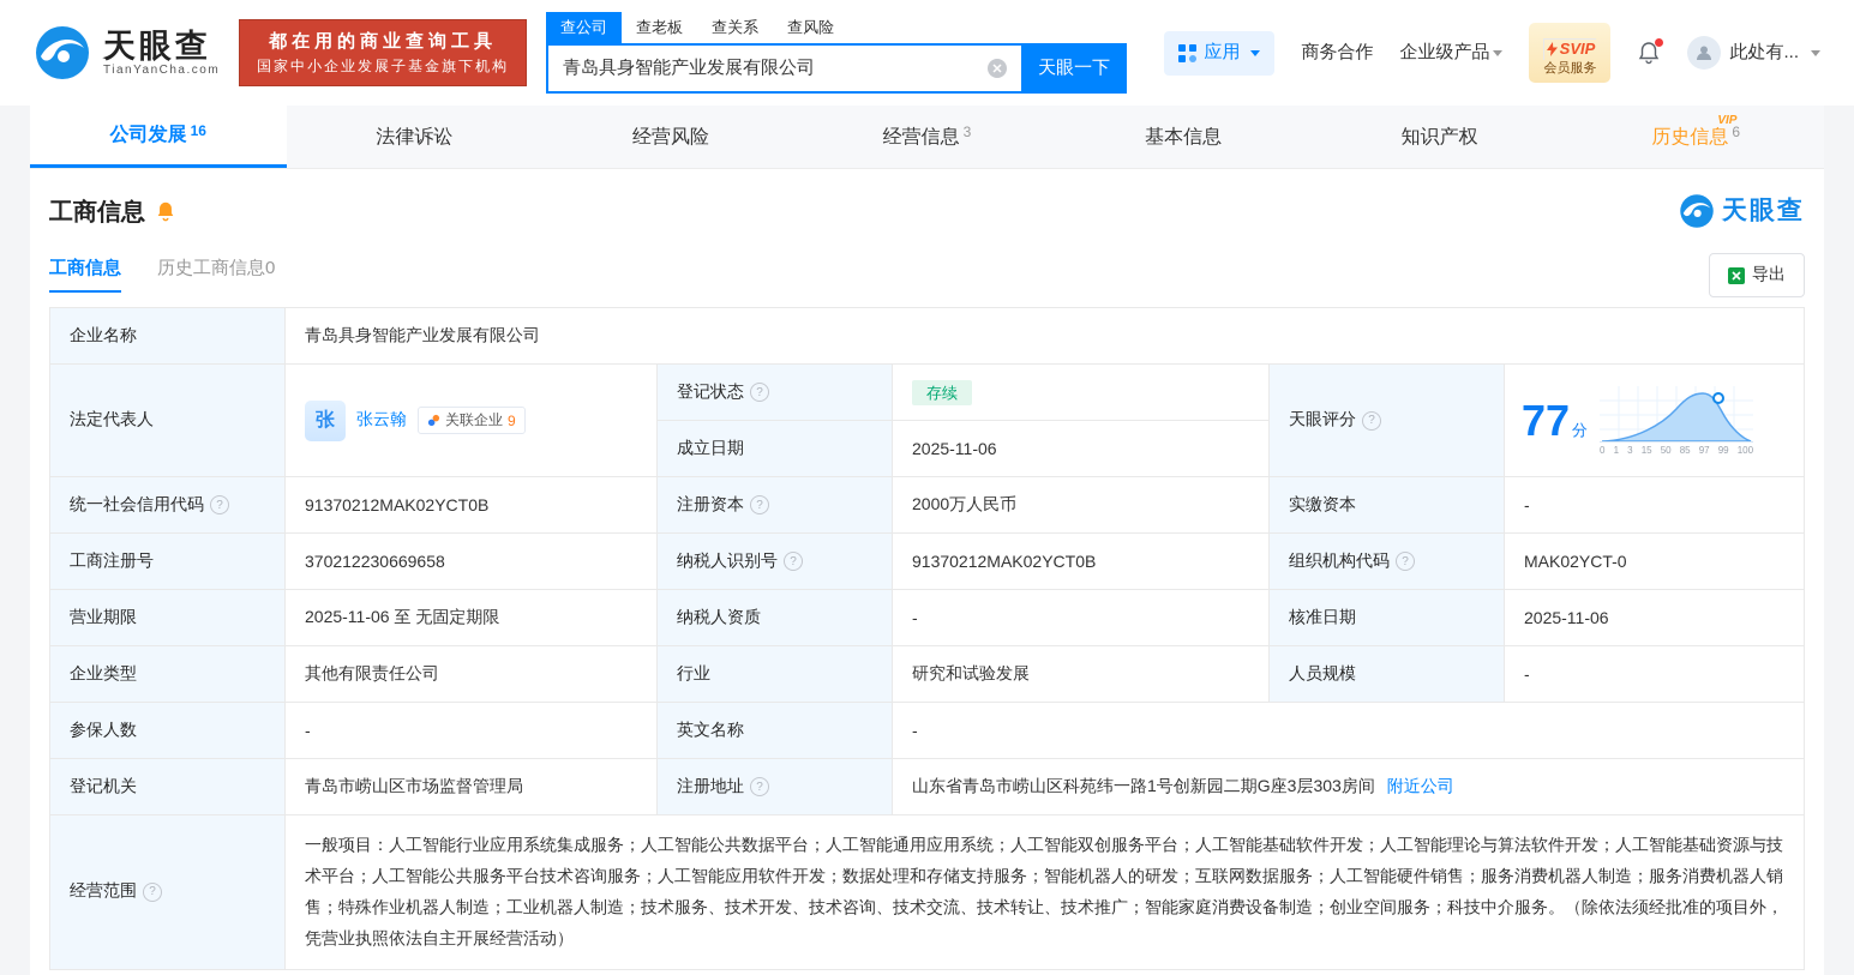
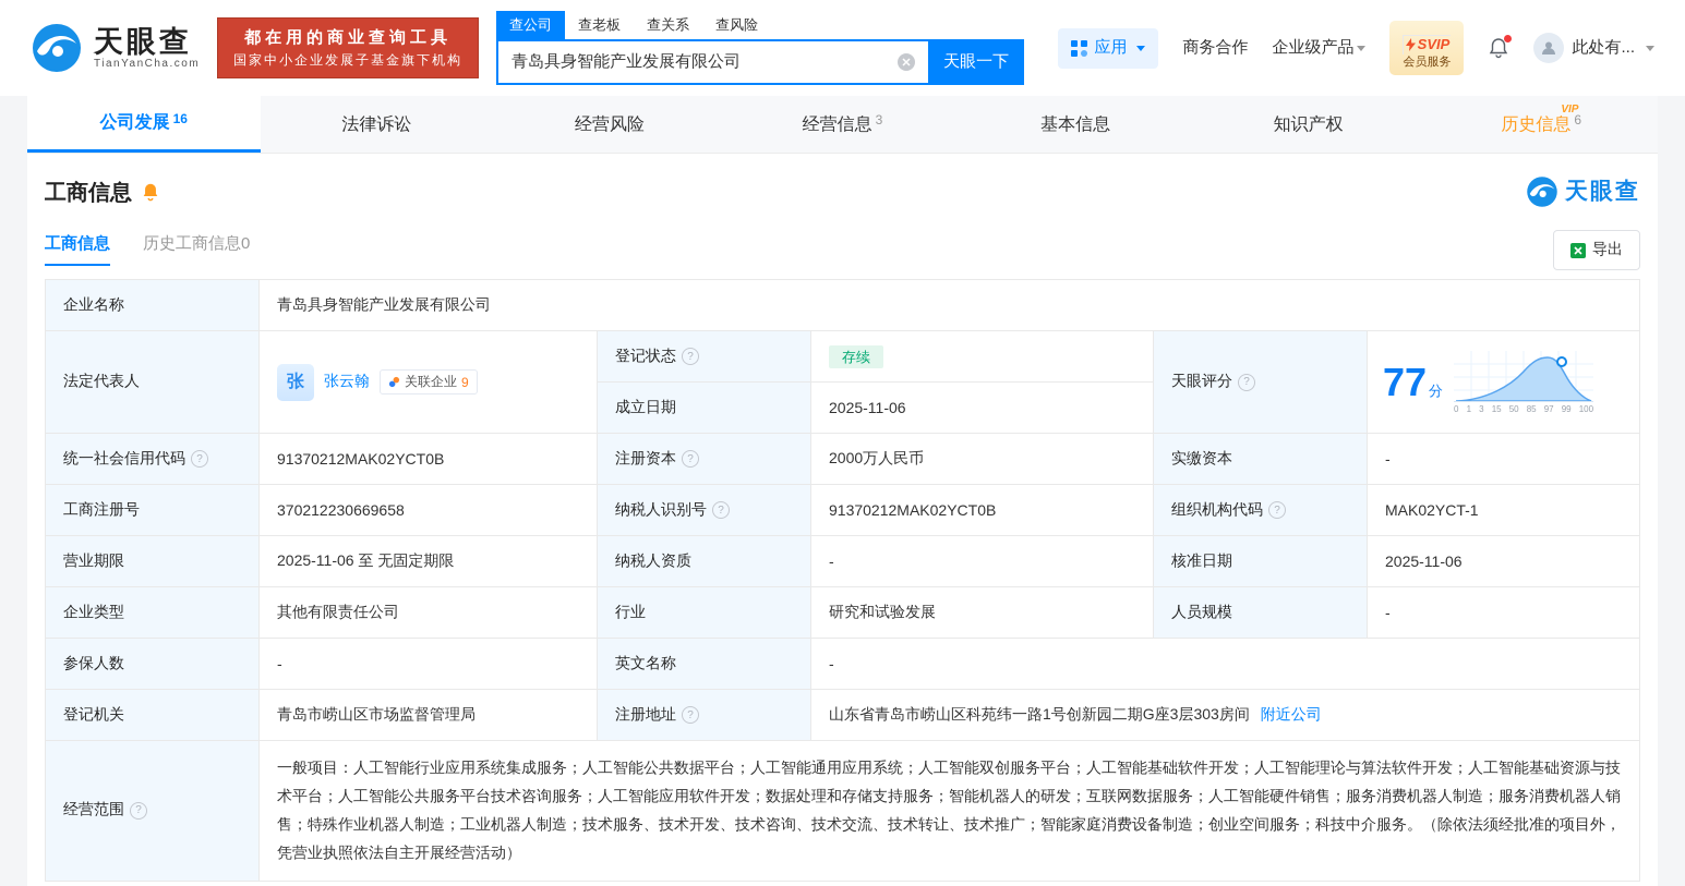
  天眼查
  TianYanCha.com
  都在用的商业查询工具
  国家中小企业发展子基金旗下机构
  查公司
  查老板
  查关系
  查风险
  青岛具身智能产业发展有限公司
  天眼一下
  应用
  商务合作
  企业级产品
  SVIP
  会员服务
  此处有...
  公司发展
  16
  法律诉讼
  经营风险
  经营信息
  3
  基本信息
  知识产权
  VIP
  历史信息
  6
  工商信息
  天眼查
  工商信息
  历史工商信息0
  导出
  企业名称
  青岛具身智能产业发展有限公司
  法定代表人
  张
  张云翰
  关联企业
  9
  登记状态
  存续
  天眼评分
  77 分
  0
  1
  3
  15
  50
  85
  97
  99
  100
  成立日期
  2025-11-06
  统一社会信用代码
  91370212MAK02YCT0B
  注册资本
  2000万人民币
  实缴资本
  -
  工商注册号
  370212230669658
  纳税人识别号
  91370212MAK02YCT0B
  组织机构代码
- MAK02YCT-0
+ MAK02YCT-1
  营业期限
  2025-11-06 至 无固定期限
  纳税人资质
  -
  核准日期
  2025-11-06
  企业类型
  其他有限责任公司
  行业
  研究和试验发展
  人员规模
  -
  参保人数
  -
  英文名称
  -
  登记机关
  青岛市崂山区市场监督管理局
  注册地址
  山东省青岛市崂山区科苑纬一路1号创新园二期G座3层303房间
  附近公司
  经营范围
  一般项目：人工智能行业应用系统集成服务；人工智能公共数据平台；人工智能通用应用系统；人工智能双创服务平台；人工智能基础软件开发；人工智能理论与算法软件开发；人工智能基础资源与技术平台；人工智能公共服务平台技术咨询服务；人工智能应用软件开发；数据处理和存储支持服务；智能机器人的研发；互联网数据服务；人工智能硬件销售；服务消费机器人制造；服务消费机器人销售；特殊作业机器人制造；工业机器人制造；技术服务、技术开发、技术咨询、技术交流、技术转让、技术推广；智能家庭消费设备制造；创业空间服务；科技中介服务。（除依法须经批准的项目外，凭营业执照依法自主开展经营活动）
